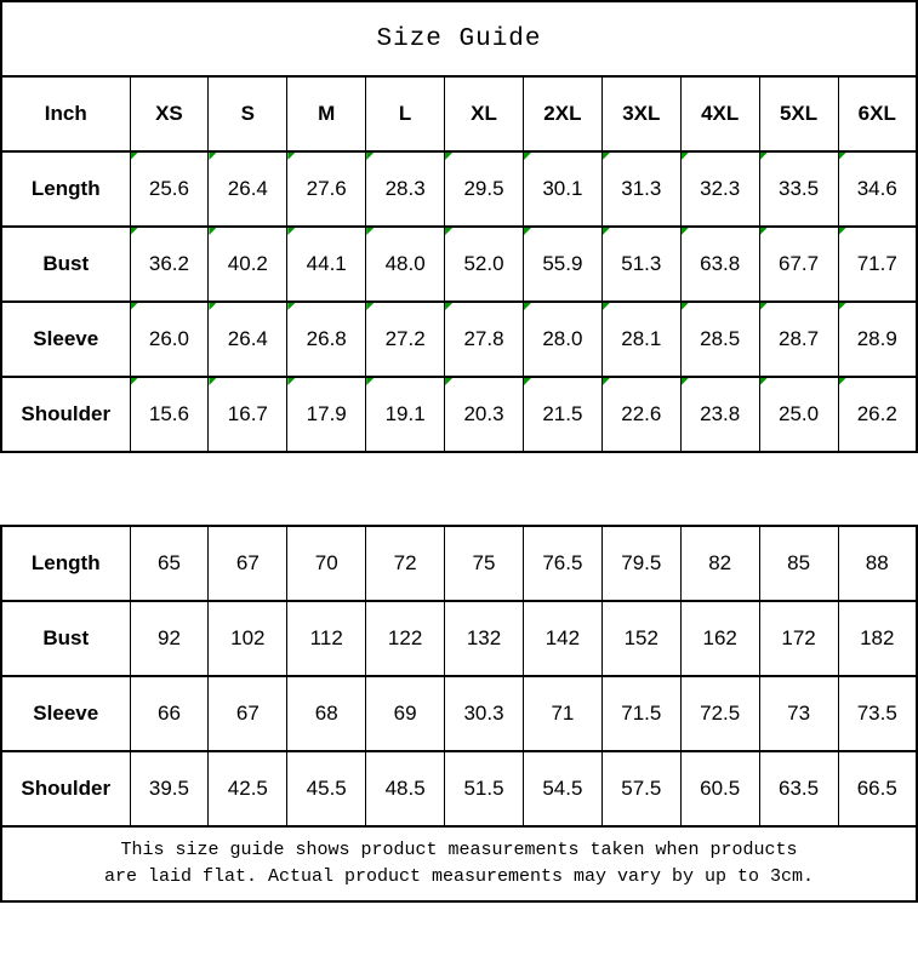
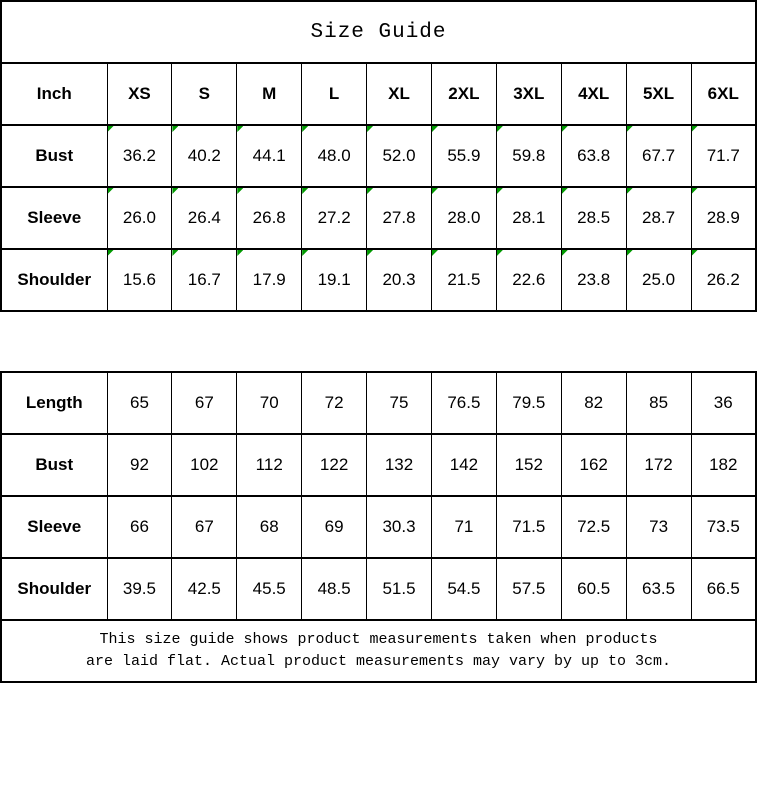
  Size Guide
  Inch	XS	S	M	L	XL	2XL	3XL	4XL	5XL	6XL
- Length	25.6	26.4	27.6	28.3	29.5	30.1	31.3	32.3	33.5	34.6
- Bust	36.2	40.2	44.1	48.0	52.0	55.9	51.3	63.8	67.7	71.7
+ Bust	36.2	40.2	44.1	48.0	52.0	55.9	59.8	63.8	67.7	71.7
  Sleeve	26.0	26.4	26.8	27.2	27.8	28.0	28.1	28.5	28.7	28.9
  Shoulder	15.6	16.7	17.9	19.1	20.3	21.5	22.6	23.8	25.0	26.2
- Length	65	67	70	72	75	76.5	79.5	82	85	88
+ Length	65	67	70	72	75	76.5	79.5	82	85	36
  Bust	92	102	112	122	132	142	152	162	172	182
  Sleeve	66	67	68	69	30.3	71	71.5	72.5	73	73.5
  Shoulder	39.5	42.5	45.5	48.5	51.5	54.5	57.5	60.5	63.5	66.5
  This size guide shows product measurements taken when products are laid flat. Actual product measurements may vary by up to 3cm.
